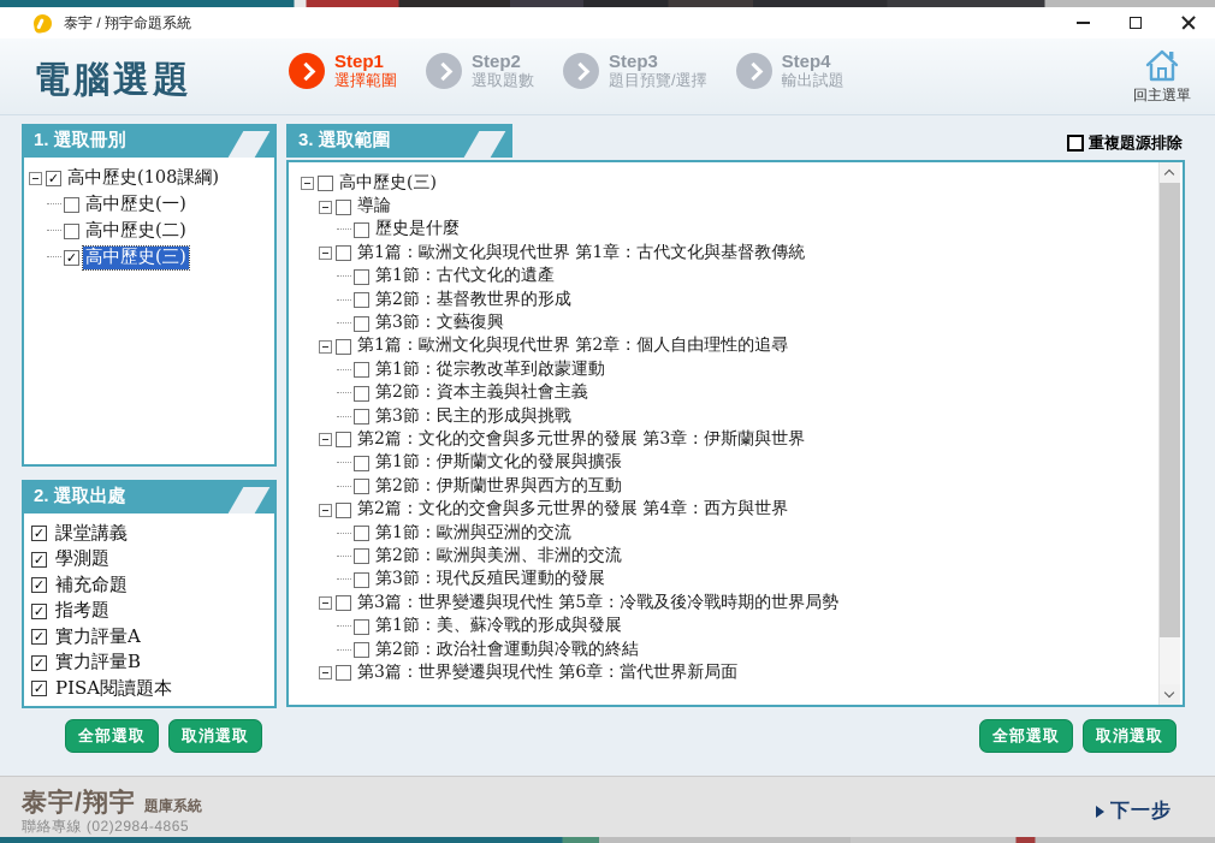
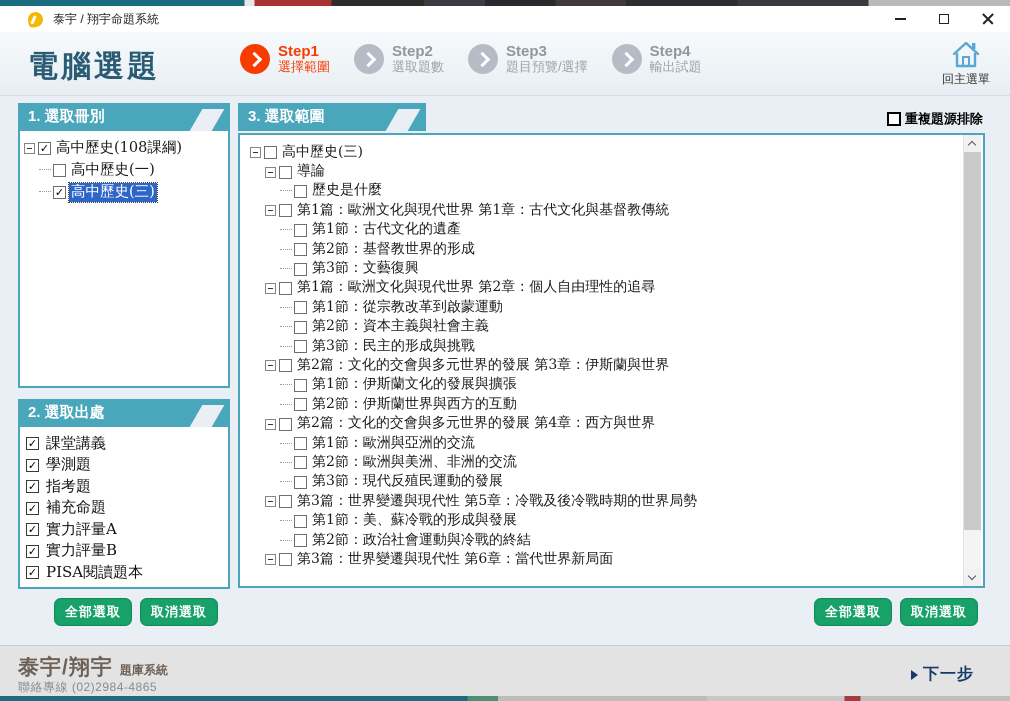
  泰宇 / 翔宇命題系統
  電腦選題
  Step1
  選擇範圍
  Step2
  選取題數
  Step3
  題目預覽/選擇
  Step4
  輸出試題
  回主選單
  1. 選取冊別
  ✓
  高中歷史(108課綱)
  高中歷史(一)
- 高中歷史(二)
  ✓
  高中歷史(三)
  2. 選取出處
  ✓
  課堂講義
  ✓
  學測題
  ✓
- 補充命題
+ 指考題
  ✓
- 指考題
+ 補充命題
  ✓
  實力評量A
  ✓
  實力評量B
  ✓
  PISA閱讀題本
  全部選取
  取消選取
  3. 選取範圍
  重複題源排除
  高中歷史(三)
  導論
  歷史是什麼
  第1篇：歐洲文化與現代世界 第1章：古代文化與基督教傳統
  第1節：古代文化的遺產
  第2節：基督教世界的形成
  第3節：文藝復興
  第1篇：歐洲文化與現代世界 第2章：個人自由理性的追尋
  第1節：從宗教改革到啟蒙運動
  第2節：資本主義與社會主義
  第3節：民主的形成與挑戰
  第2篇：文化的交會與多元世界的發展 第3章：伊斯蘭與世界
  第1節：伊斯蘭文化的發展與擴張
  第2節：伊斯蘭世界與西方的互動
  第2篇：文化的交會與多元世界的發展 第4章：西方與世界
  第1節：歐洲與亞洲的交流
  第2節：歐洲與美洲、非洲的交流
  第3節：現代反殖民運動的發展
  第3篇：世界變遷與現代性 第5章：冷戰及後冷戰時期的世界局勢
  第1節：美、蘇冷戰的形成與發展
  第2節：政治社會運動與冷戰的終結
  第3篇：世界變遷與現代性 第6章：當代世界新局面
  全部選取
  取消選取
  泰宇/翔宇
  題庫系統
  聯絡專線 (02)2984-4865
  下一步
